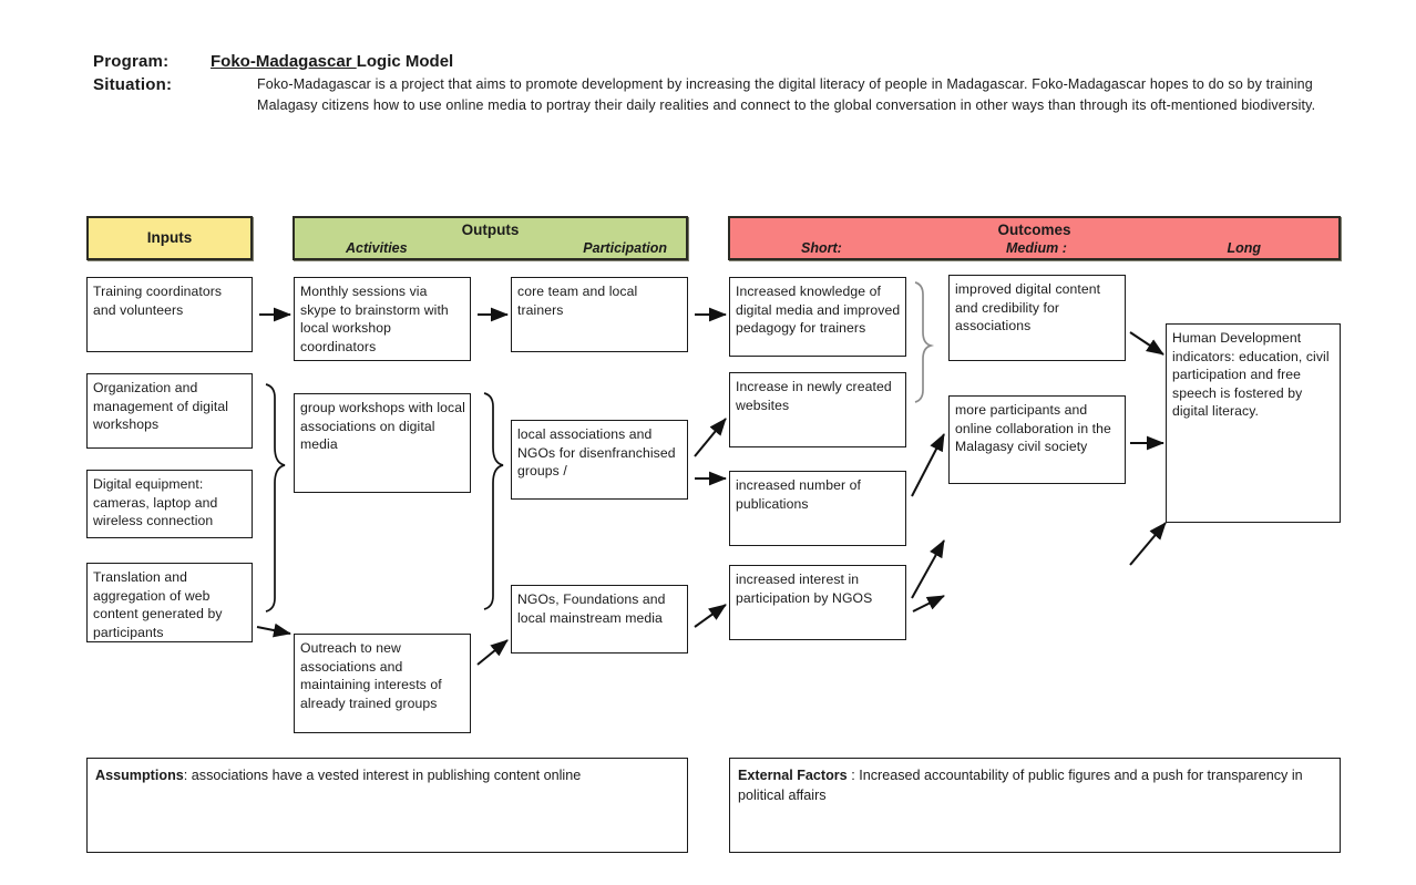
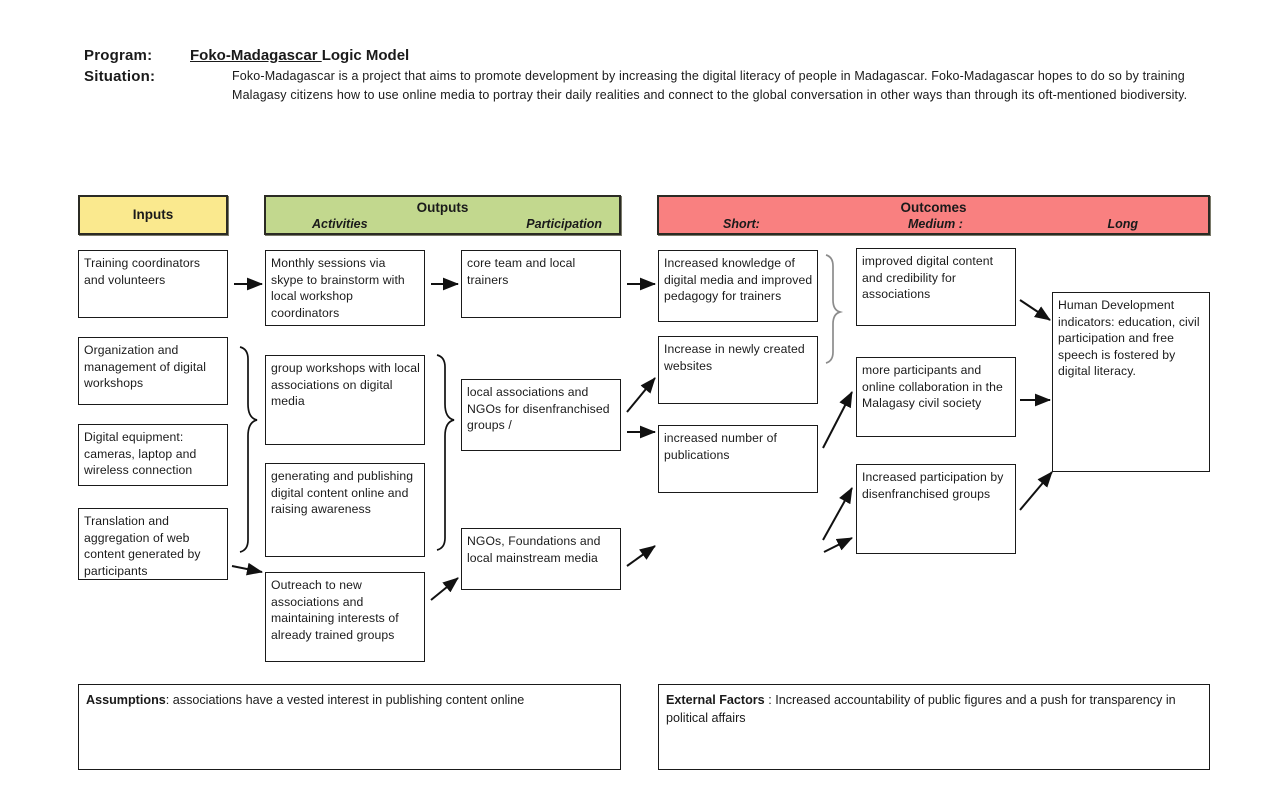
  Program:
  Situation:
  Foko-Madagascar Logic Model
  Foko-Madagascar is a project that aims to promote development by increasing the digital literacy of people in Madagascar. Foko-Madagascar hopes to do so by training Malagasy citizens how to use online media to portray their daily realities and connect to the global conversation in other ways than through its oft-mentioned biodiversity.
  Inputs
  Outputs
  Activities
  Participation
  Outcomes
  Short:
  Medium :
  Long
  Training coordinators and volunteers
  Organization and management of digital workshops
  Digital equipment: cameras, laptop and wireless connection
  Translation and aggregation of web content generated by participants
  Monthly sessions via skype to brainstorm with local workshop coordinators
  group workshops with local associations on digital media
+ generating and publishing digital content online and raising awareness
  Outreach to new associations and maintaining interests of already trained groups
  core team and local trainers
  local associations and NGOs for disenfranchised groups /
  NGOs, Foundations and local mainstream media
  Increased knowledge of digital media and improved pedagogy for trainers
  Increase in newly created websites
  increased number of publications
- increased interest in participation by NGOS
  improved digital content and credibility for associations
  more participants and online collaboration in the Malagasy civil society
+ Increased participation by disenfranchised groups
  Human Development indicators: education, civil participation and free speech is fostered by digital literacy.
  Assumptions: associations have a vested interest in publishing content online
  External Factors : Increased accountability of public figures and a push for transparency in political affairs
